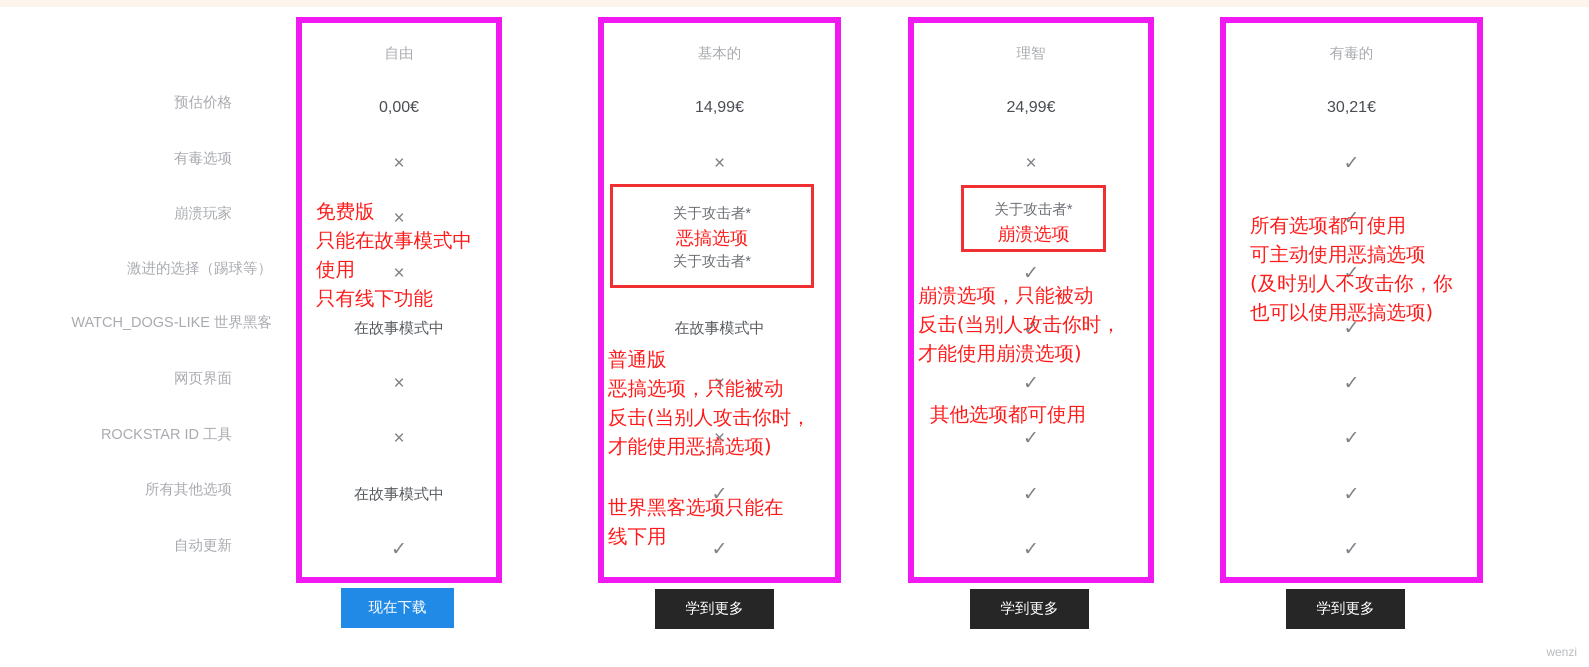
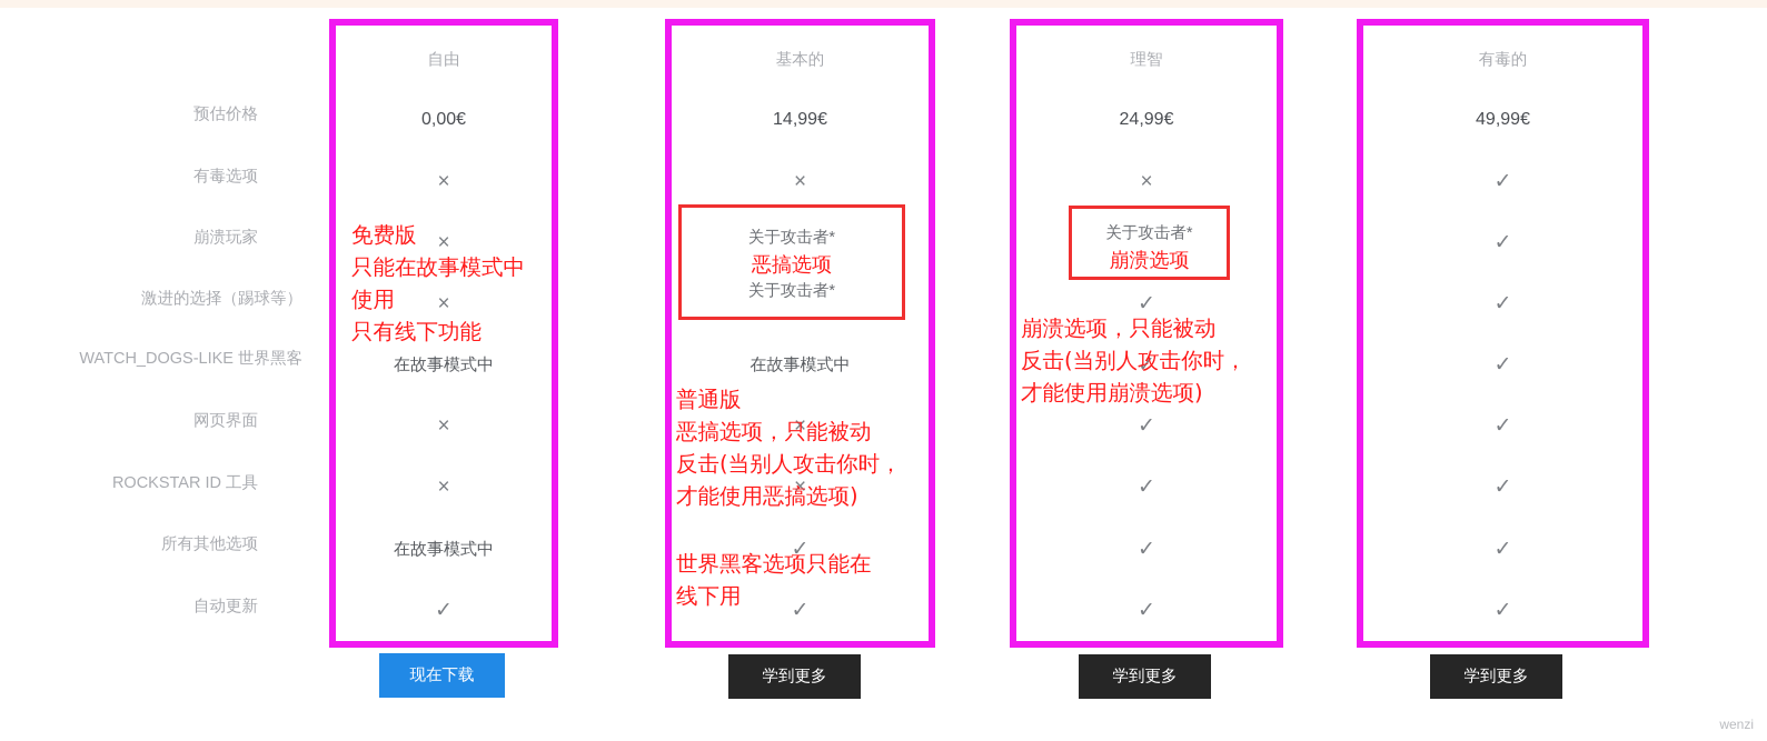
  预估价格
  有毒选项
  崩溃玩家
  激进的选择（踢球等）
  WATCH_DOGS-LIKE 世界黑客
  网页界面
  ROCKSTAR ID 工具
  所有其他选项
  自动更新
  自由
  0,00€
  ×
  ×
  ×
  在故事模式中
  ×
  ×
  在故事模式中
  ✓
  现在下载
  基本的
  14,99€
  ×
  在故事模式中
  ×
  ×
  ✓
  ✓
  学到更多
  理智
  24,99€
  ×
  ✓
  ✓
  ✓
  ✓
  ✓
  ✓
  学到更多
  有毒的
- 30,21€
+ 49,99€
  ✓
  ✓
  ✓
  ✓
  ✓
  ✓
  ✓
  ✓
  学到更多
  关于攻击者*
  恶搞选项
  关于攻击者*
  关于攻击者*
  崩溃选项
  免费版
  只能在故事模式中
  使用
  只有线下功能
  普通版
  恶搞选项，只能被动
  反击(当别人攻击你时，
  才能使用恶搞选项)
  世界黑客选项只能在
  线下用
  崩溃选项，只能被动
  反击(当别人攻击你时，
  才能使用崩溃选项)
- 其他选项都可使用
- 所有选项都可使用
- 可主动使用恶搞选项
- (及时别人不攻击你，你
- 也可以使用恶搞选项)
  wenzi
